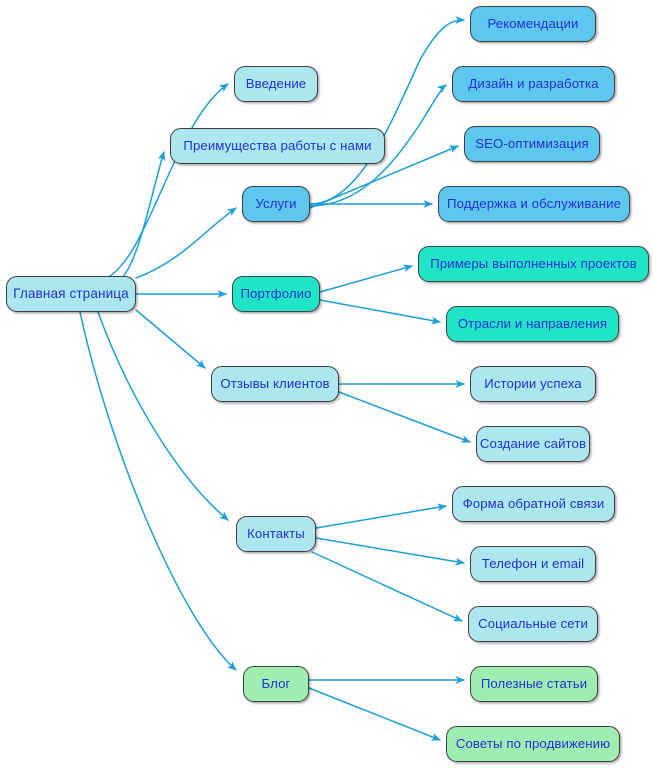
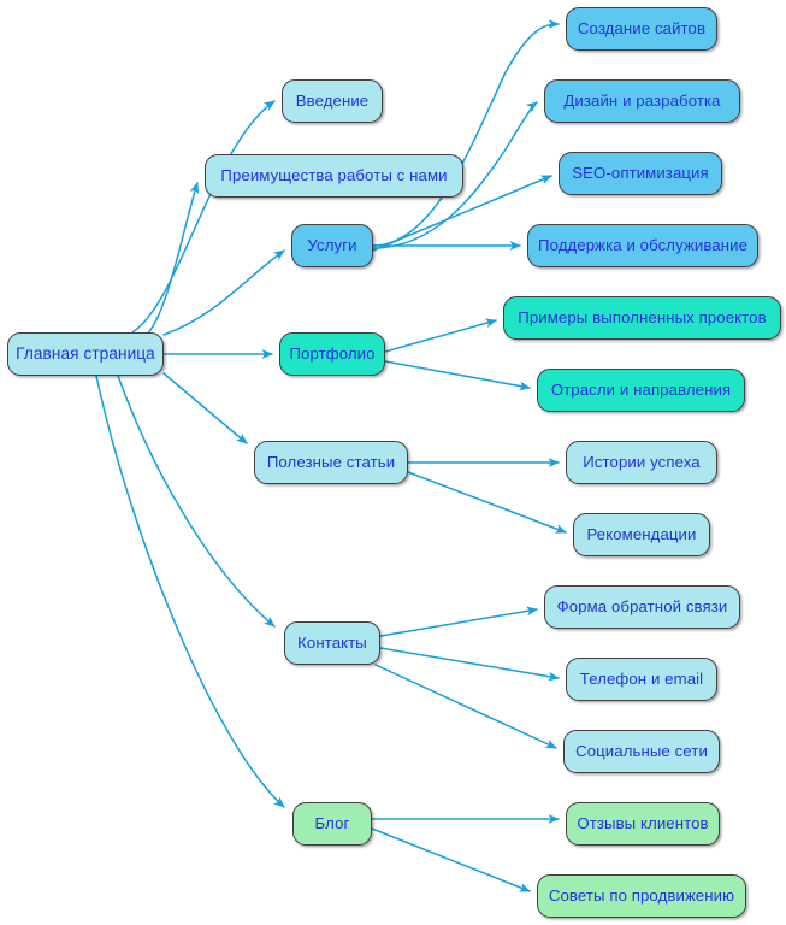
  Главная страница
  Введение
  Преимущества работы с нами
  Услуги
  Портфолио
- Отзывы клиентов
+ Полезные статьи
  Контакты
  Блог
- Рекомендации
+ Создание сайтов
  Дизайн и разработка
  SEO-оптимизация
  Поддержка и обслуживание
  Примеры выполненных проектов
  Отрасли и направления
  Истории успеха
- Создание сайтов
+ Рекомендации
  Форма обратной связи
  Телефон и email
  Социальные сети
- Полезные статьи
+ Отзывы клиентов
  Советы по продвижению
